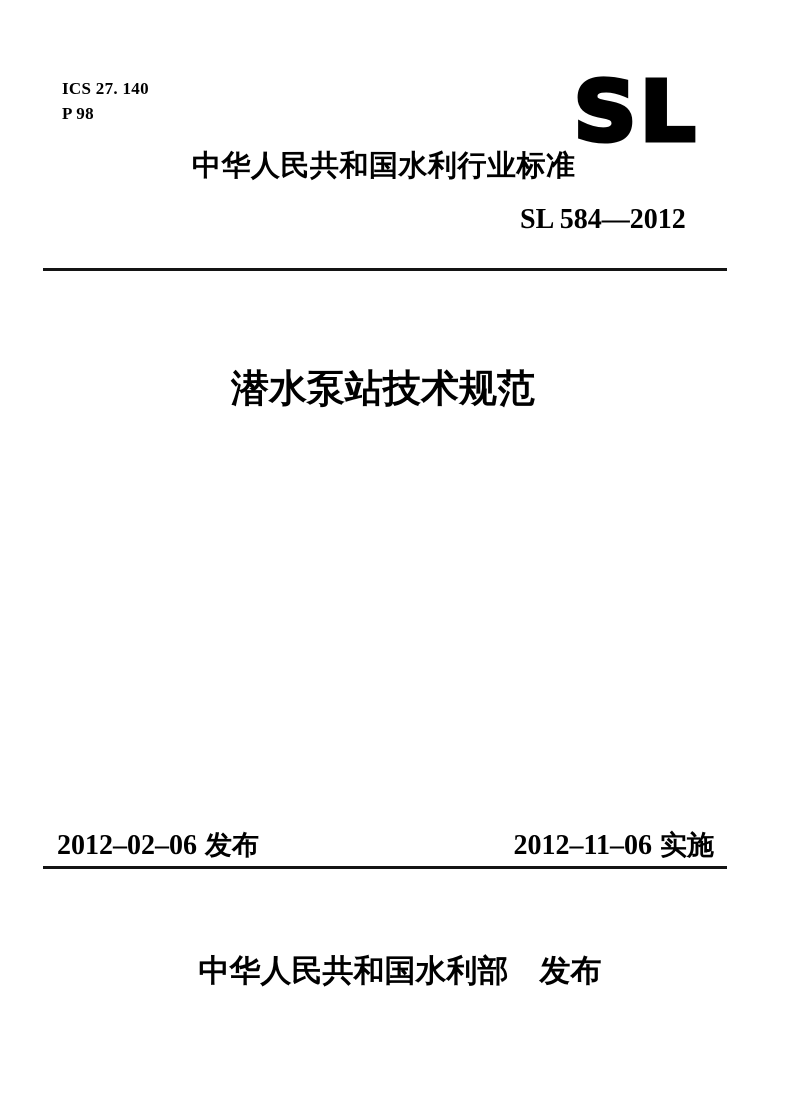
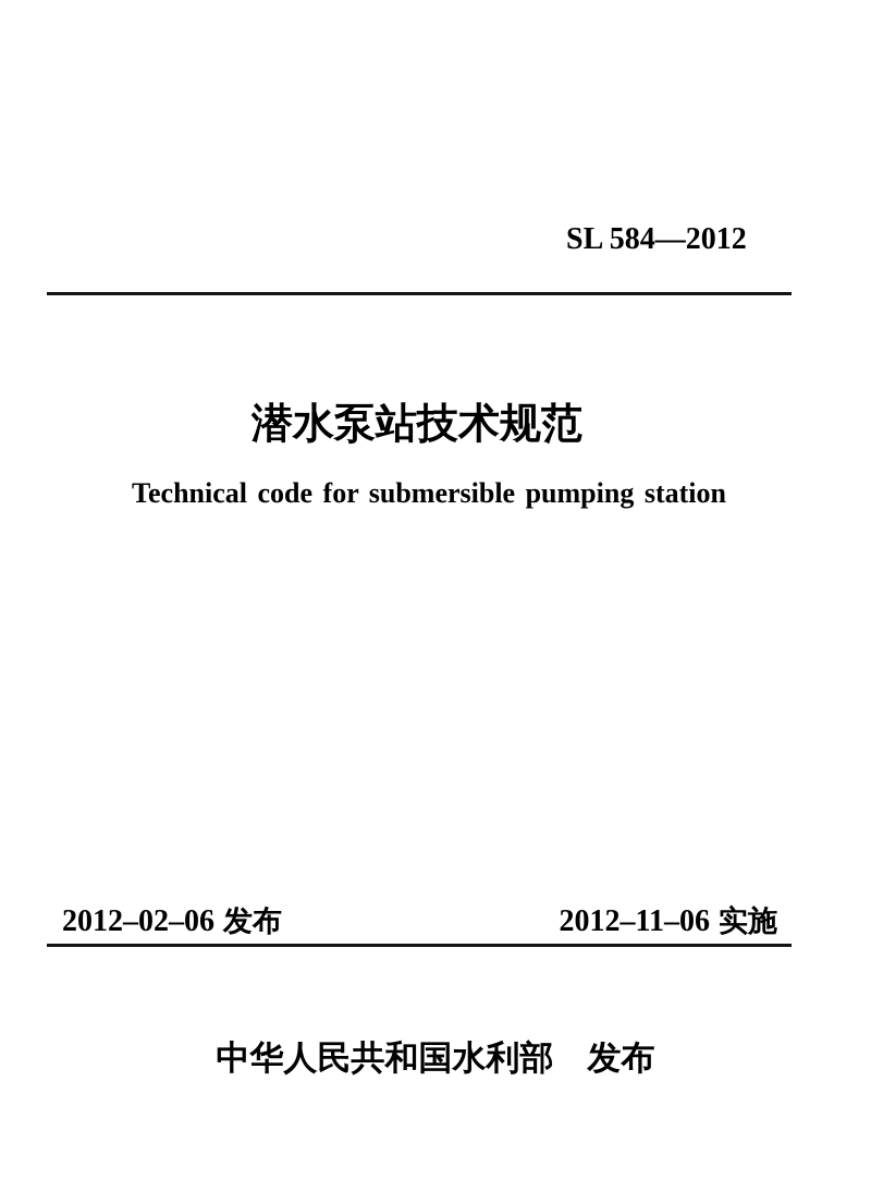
- ICS 27. 140
- P 98
- SL
- 中华人民共和国水利行业标准
  SL 584—2012
  潜水泵站技术规范
+ Technical code for submersible pumping station
  2012–02–06 发布
  2012–11–06 实施
  中华人民共和国水利部 发布
